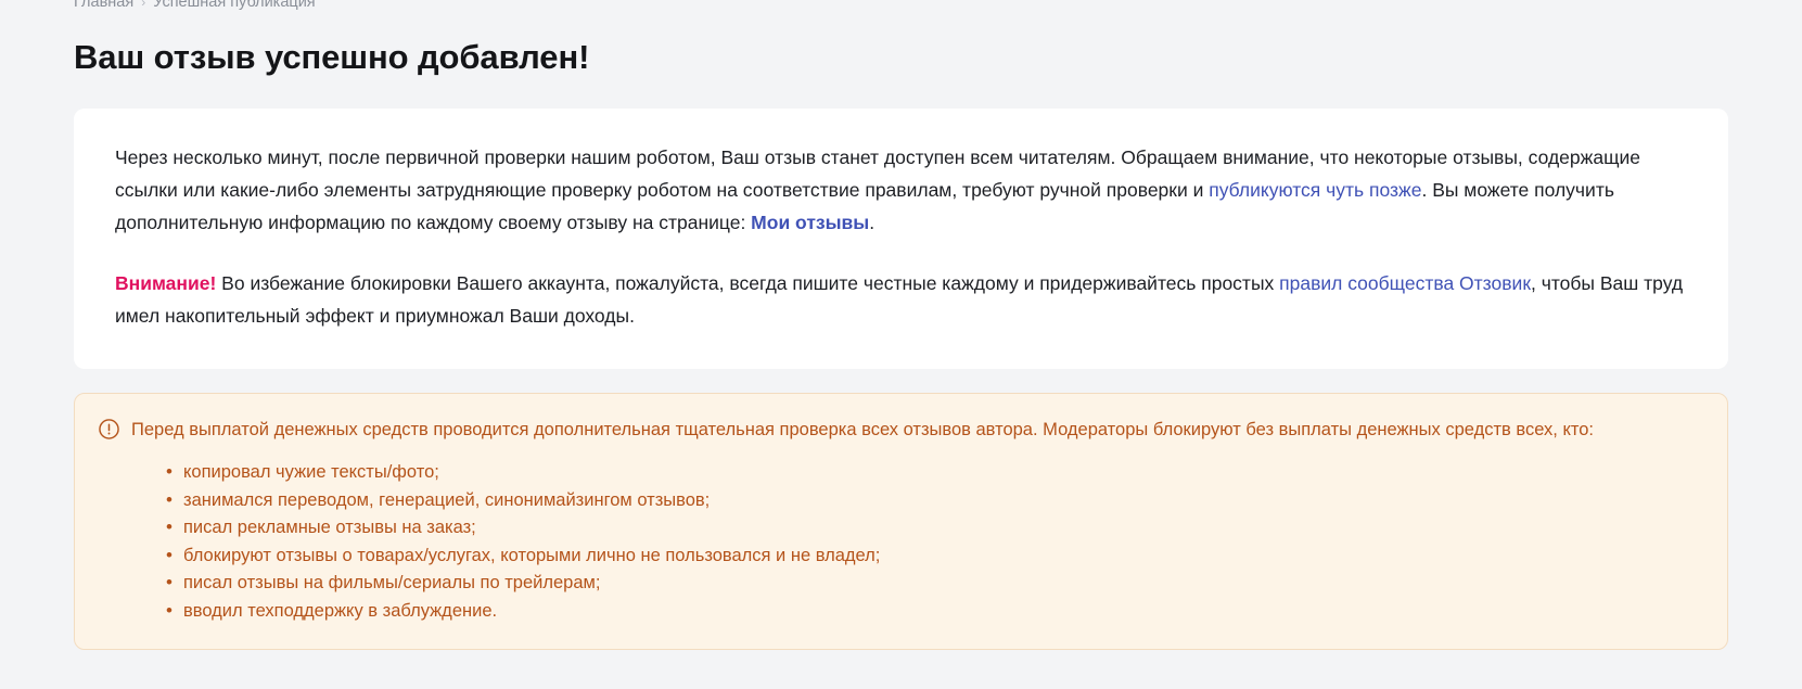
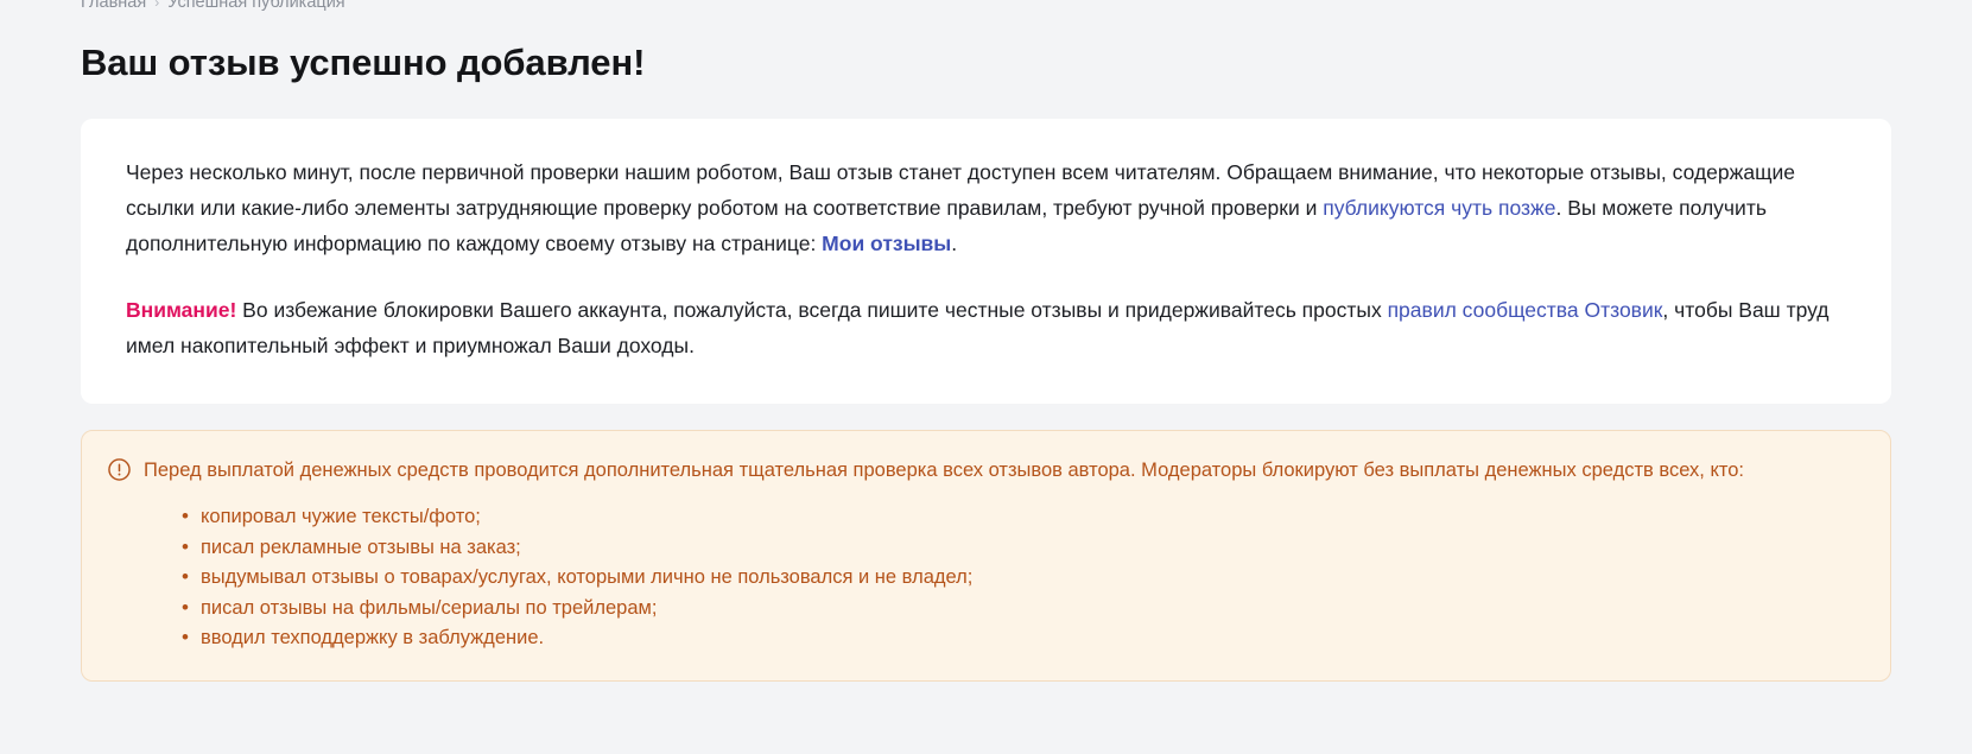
  Главная › Успешная публикация
  Ваш отзыв успешно добавлен!
  Через несколько минут, после первичной проверки нашим роботом, Ваш отзыв станет доступен всем читателям. Обращаем внимание, что некоторые отзывы, содержащие ссылки или какие-либо элементы затрудняющие проверку роботом на соответствие правилам, требуют ручной проверки и публикуются чуть позже. Вы можете получить дополнительную информацию по каждому своему отзыву на странице: Мои отзывы.
- Внимание! Во избежание блокировки Вашего аккаунта, пожалуйста, всегда пишите честные каждому и придерживайтесь простых правил сообщества Отзовик, чтобы Ваш труд имел накопительный эффект и приумножал Ваши доходы.
+ Внимание! Во избежание блокировки Вашего аккаунта, пожалуйста, всегда пишите честные отзывы и придерживайтесь простых правил сообщества Отзовик, чтобы Ваш труд имел накопительный эффект и приумножал Ваши доходы.
  Перед выплатой денежных средств проводится дополнительная тщательная проверка всех отзывов автора. Модераторы блокируют без выплаты денежных средств всех, кто:
  копировал чужие тексты/фото;
- занимался переводом, генерацией, синонимайзингом отзывов;
  писал рекламные отзывы на заказ;
- блокируют отзывы о товарах/услугах, которыми лично не пользовался и не владел;
+ выдумывал отзывы о товарах/услугах, которыми лично не пользовался и не владел;
  писал отзывы на фильмы/сериалы по трейлерам;
  вводил техподдержку в заблуждение.
